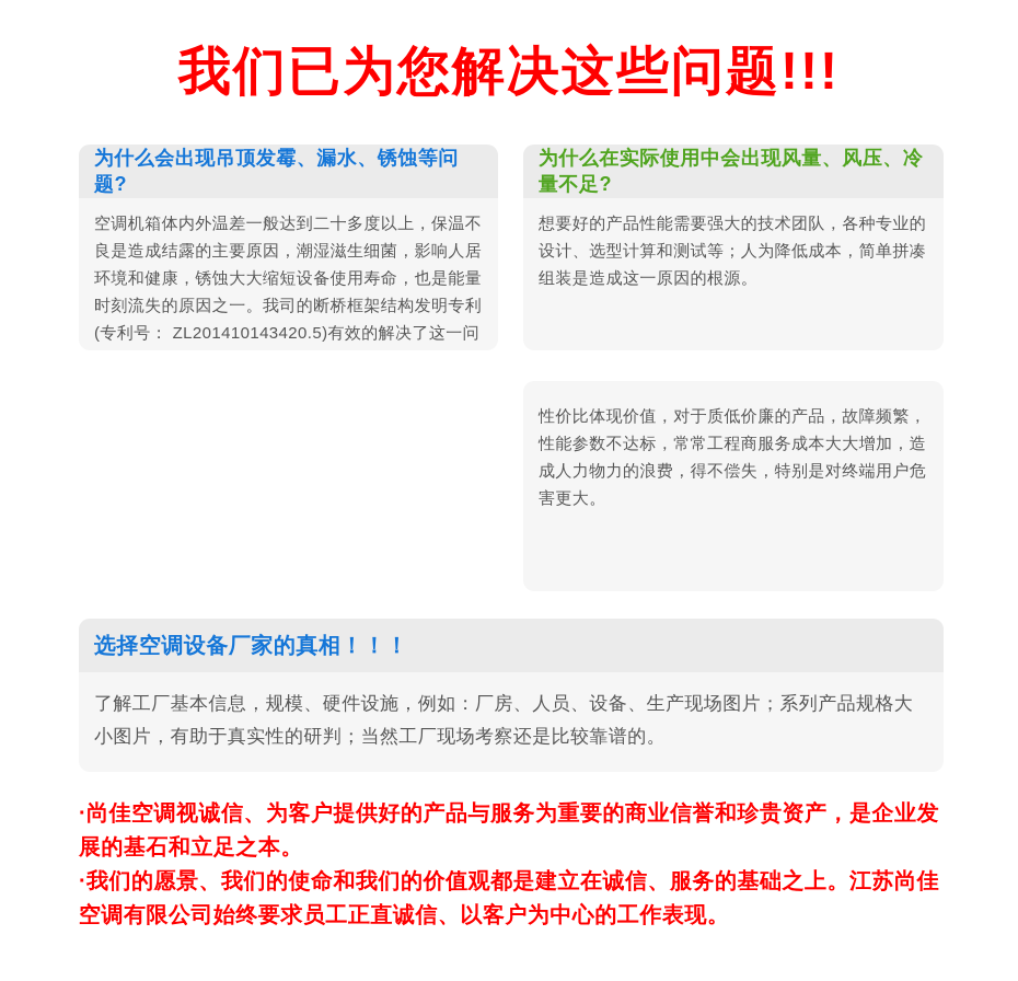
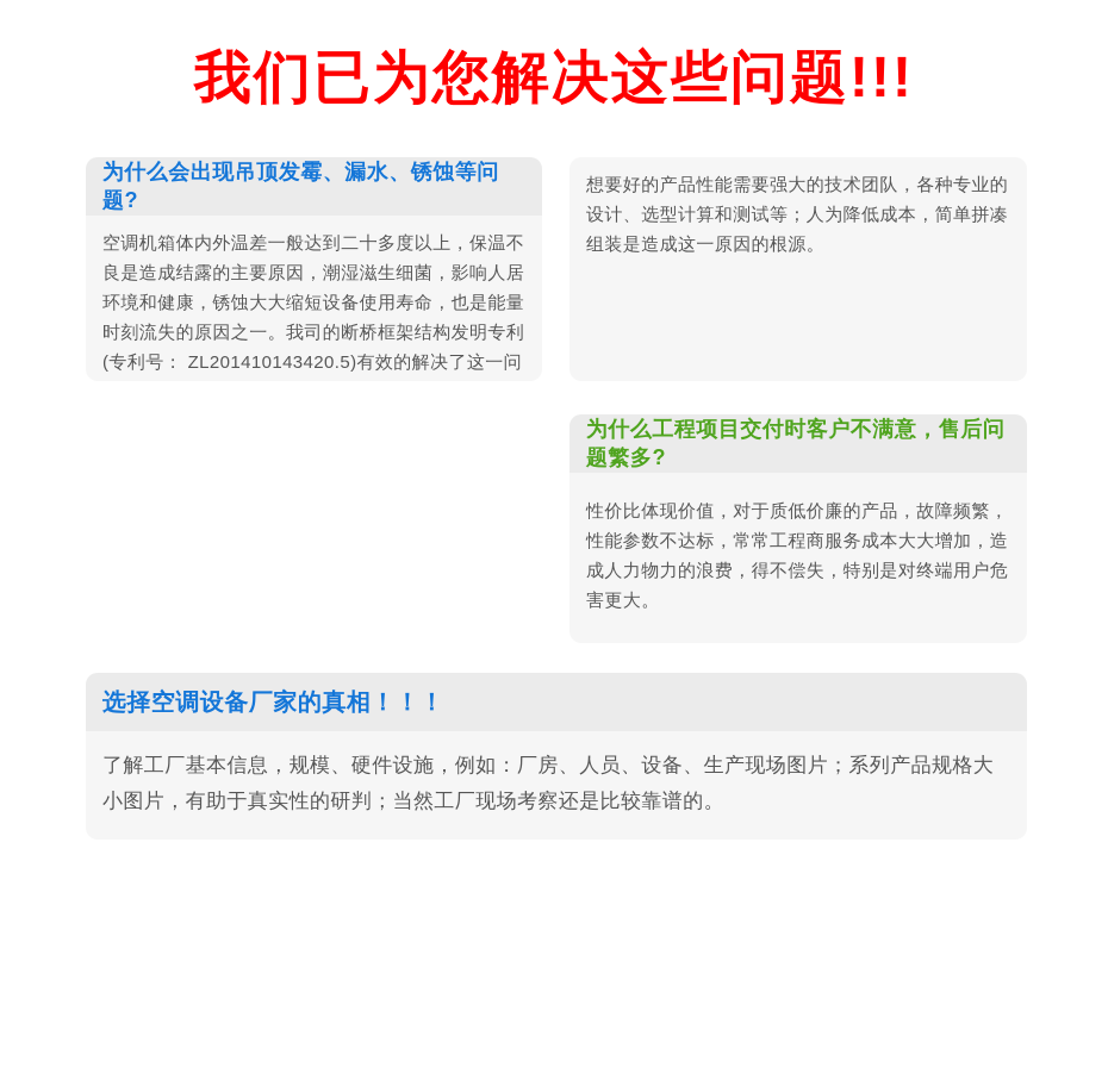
  我们已为您解决这些问题!!!
  为什么会出现吊顶发霉、漏水、锈蚀等问题?
  空调机箱体内外温差一般达到二十多度以上，保温不良是造成结露的主要原因，潮湿滋生细菌，影响人居环境和健康，锈蚀大大缩短设备使用寿命，也是能量时刻流失的原因之一。我司的断桥框架结构发明专利(专利号： ZL201410143420.5)有效的解决了这一问
- 为什么在实际使用中会出现风量、风压、冷量不足?
  想要好的产品性能需要强大的技术团队，各种专业的设计、选型计算和测试等；人为降低成本，简单拼凑组装是造成这一原因的根源。
+ 为什么工程项目交付时客户不满意，售后问题繁多?
  性价比体现价值，对于质低价廉的产品，故障频繁，性能参数不达标，常常工程商服务成本大大增加，造成人力物力的浪费，得不偿失，特别是对终端用户危害更大。
  选择空调设备厂家的真相！！！
  了解工厂基本信息，规模、硬件设施，例如：厂房、人员、设备、生产现场图片；系列产品规格大小图片，有助于真实性的研判；当然工厂现场考察还是比较靠谱的。
- ·尚佳空调视诚信、为客户提供好的产品与服务为重要的商业信誉和珍贵资产，是企业发展的基石和立足之本。
- ·我们的愿景、我们的使命和我们的价值观都是建立在诚信、服务的基础之上。江苏尚佳空调有限公司始终要求员工正直诚信、以客户为中心的工作表现。
